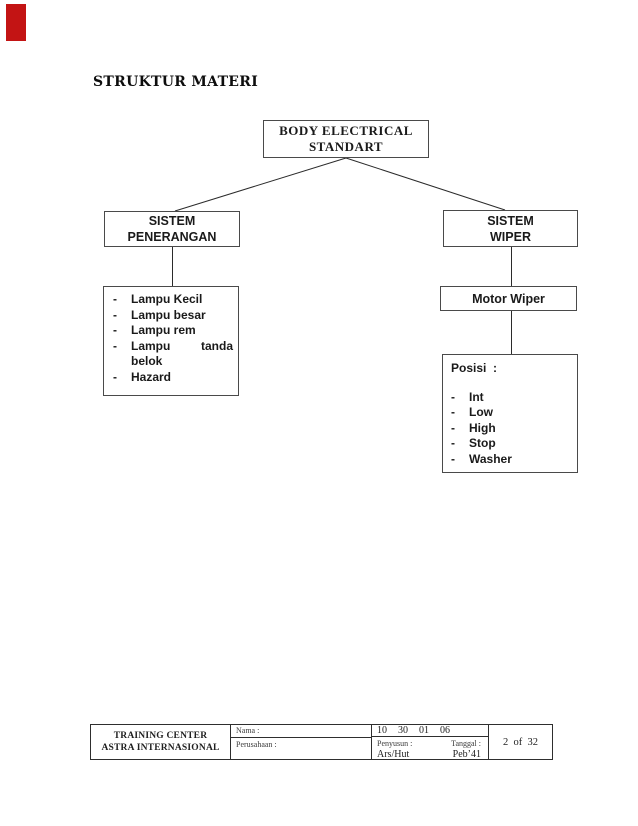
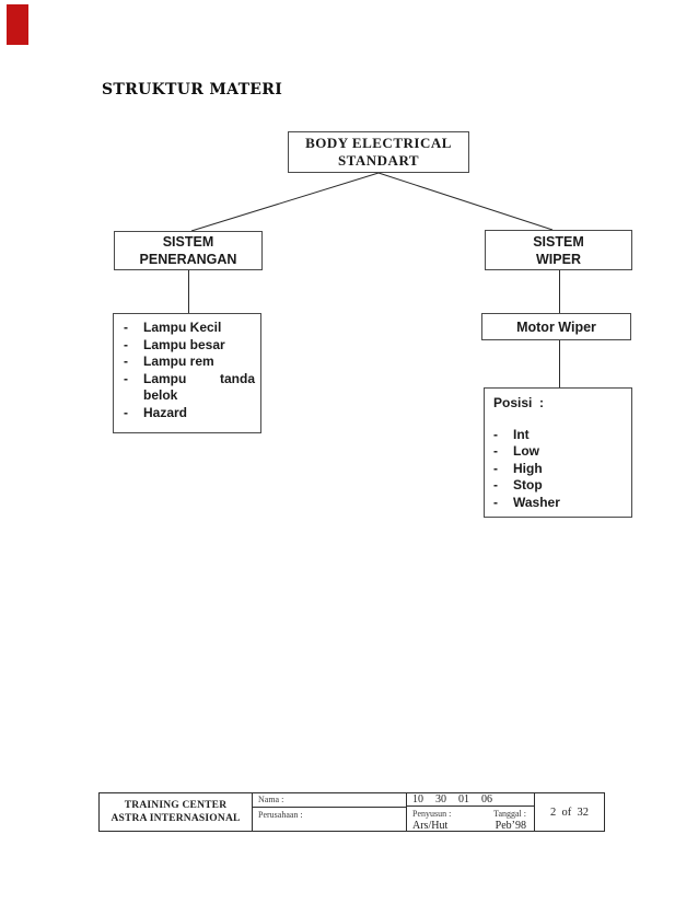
  STRUKTUR MATERI
  BODY ELECTRICAL
  STANDART
  SISTEM
  PENERANGAN
  SISTEM
  WIPER
  -
  Lampu Kecil
  -
  Lampu besar
  -
  Lampu rem
  -
  Lampu tanda belok
  -
  Hazard
  Motor Wiper
  Posisi :
  -
  Int
  -
  Low
  -
  High
  -
  Stop
  -
  Washer
  TRAINING CENTER
  ASTRA INTERNASIONAL
  Nama :
  Perusahaan :
  10 30 01 06
  Penyusun :
  Tanggal :
  Ars/Hut
- Peb’41
+ Peb’98
  2 of 32
